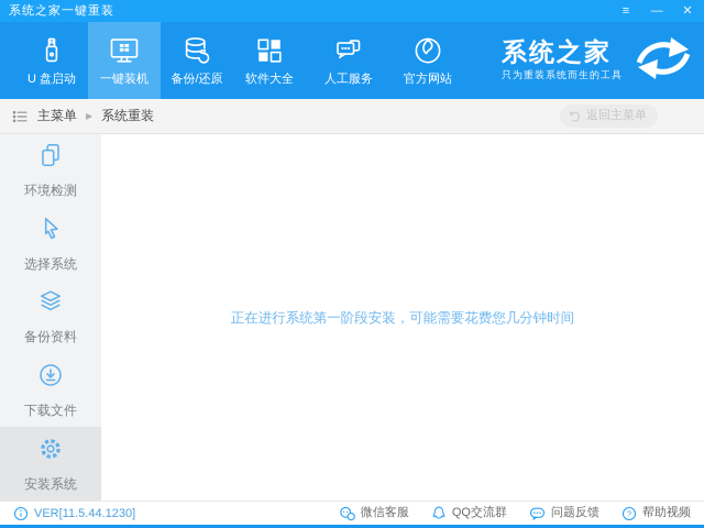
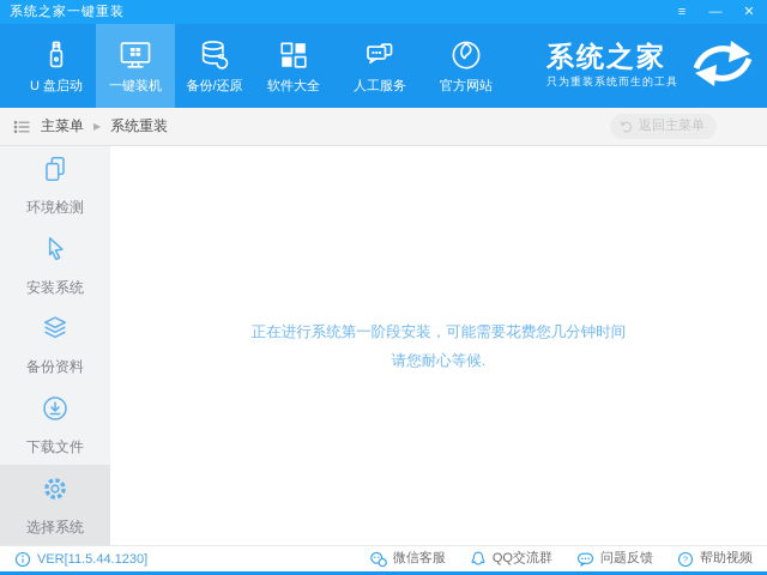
  系统之家一键重装
  ≡
  —
  ✕
  U 盘启动
  一键装机
  备份/还原
  软件大全
  人工服务
  官方网站
  系统之家
  只为重装系统而生的工具
  主菜单
  ▶
  系统重装
  返回主菜单
  环境检测
- 选择系统
+ 安装系统
  备份资料
  下载文件
- 安装系统
+ 选择系统
  正在进行系统第一阶段安装，可能需要花费您几分钟时间
+ 请您耐心等候.
  VER[11.5.44.1230]
  微信客服
  QQ交流群
  问题反馈
  ?
  帮助视频
